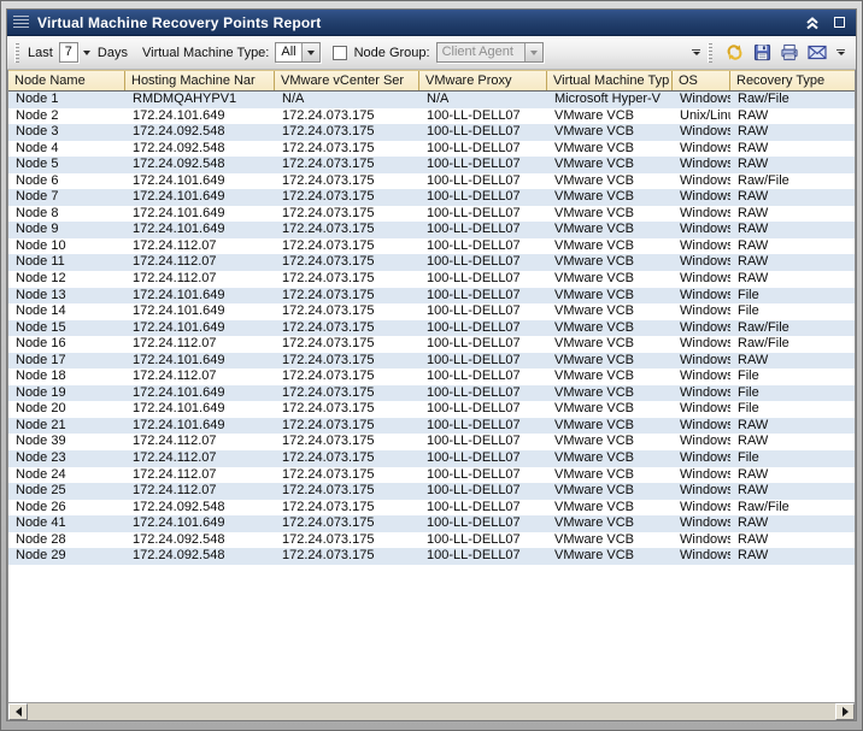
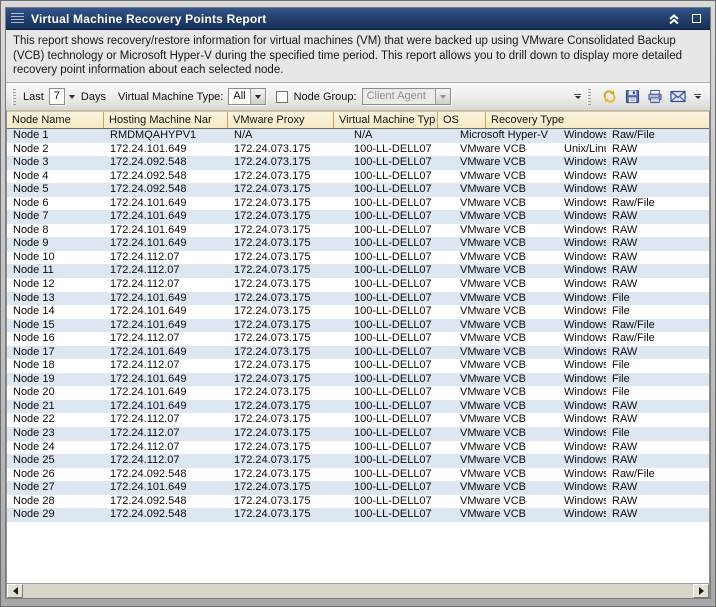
  Virtual Machine Recovery Points Report
+ This report shows recovery/restore information for virtual machines (VM) that were backed up using VMware Consolidated Backup (VCB) technology or Microsoft Hyper-V during the specified time period. This report allows you to drill down to display more detailed recovery point information about each selected node.
  Last
  7
  Days
  Virtual Machine Type:
  All
  Node Group:
  Client Agent
  Node Name
  Hosting Machine Nar
- VMware vCenter Ser
  VMware Proxy
  Virtual Machine Typ
  OS
  Recovery Type
  Node 1
  RMDMQAHYPV1
  N/A
  N/A
  Microsoft Hyper-V
  Windows
  Raw/File
  Node 2
  172.24.101.649
  172.24.073.175
  100-LL-DELL07
  VMware VCB
  Unix/Lin
  RAW
  Node 3
  172.24.092.548
  172.24.073.175
  100-LL-DELL07
  VMware VCB
  Windows
  RAW
  Node 4
  172.24.092.548
  172.24.073.175
  100-LL-DELL07
  VMware VCB
  Windows
  RAW
  Node 5
  172.24.092.548
  172.24.073.175
  100-LL-DELL07
  VMware VCB
  Windows
  RAW
  Node 6
  172.24.101.649
  172.24.073.175
  100-LL-DELL07
  VMware VCB
  Windows
  Raw/File
  Node 7
  172.24.101.649
  172.24.073.175
  100-LL-DELL07
  VMware VCB
  Windows
  RAW
  Node 8
  172.24.101.649
  172.24.073.175
  100-LL-DELL07
  VMware VCB
  Windows
  RAW
  Node 9
  172.24.101.649
  172.24.073.175
  100-LL-DELL07
  VMware VCB
  Windows
  RAW
  Node 10
  172.24.112.07
  172.24.073.175
  100-LL-DELL07
  VMware VCB
  Windows
  RAW
  Node 11
  172.24.112.07
  172.24.073.175
  100-LL-DELL07
  VMware VCB
  Windows
  RAW
  Node 12
  172.24.112.07
  172.24.073.175
  100-LL-DELL07
  VMware VCB
  Windows
  RAW
  Node 13
  172.24.101.649
  172.24.073.175
  100-LL-DELL07
  VMware VCB
  Windows
  File
  Node 14
  172.24.101.649
  172.24.073.175
  100-LL-DELL07
  VMware VCB
  Windows
  File
  Node 15
  172.24.101.649
  172.24.073.175
  100-LL-DELL07
  VMware VCB
  Windows
  Raw/File
  Node 16
  172.24.112.07
  172.24.073.175
  100-LL-DELL07
  VMware VCB
  Windows
  Raw/File
  Node 17
  172.24.101.649
  172.24.073.175
  100-LL-DELL07
  VMware VCB
  Windows
  RAW
  Node 18
  172.24.112.07
  172.24.073.175
  100-LL-DELL07
  VMware VCB
  Windows
  File
  Node 19
  172.24.101.649
  172.24.073.175
  100-LL-DELL07
  VMware VCB
  Windows
  File
  Node 20
  172.24.101.649
  172.24.073.175
  100-LL-DELL07
  VMware VCB
  Windows
  File
  Node 21
  172.24.101.649
  172.24.073.175
  100-LL-DELL07
  VMware VCB
  Windows
  RAW
- Node 39
+ Node 22
  172.24.112.07
  172.24.073.175
  100-LL-DELL07
  VMware VCB
  Windows
  RAW
  Node 23
  172.24.112.07
  172.24.073.175
  100-LL-DELL07
  VMware VCB
  Windows
  File
  Node 24
  172.24.112.07
  172.24.073.175
  100-LL-DELL07
  VMware VCB
  Windows
  RAW
  Node 25
  172.24.112.07
  172.24.073.175
  100-LL-DELL07
  VMware VCB
  Windows
  RAW
  Node 26
  172.24.092.548
  172.24.073.175
  100-LL-DELL07
  VMware VCB
  Windows
  Raw/File
- Node 41
+ Node 27
  172.24.101.649
  172.24.073.175
  100-LL-DELL07
  VMware VCB
  Windows
  RAW
  Node 28
  172.24.092.548
  172.24.073.175
  100-LL-DELL07
  VMware VCB
  Windows
  RAW
  Node 29
  172.24.092.548
  172.24.073.175
  100-LL-DELL07
  VMware VCB
  Windows
  RAW
